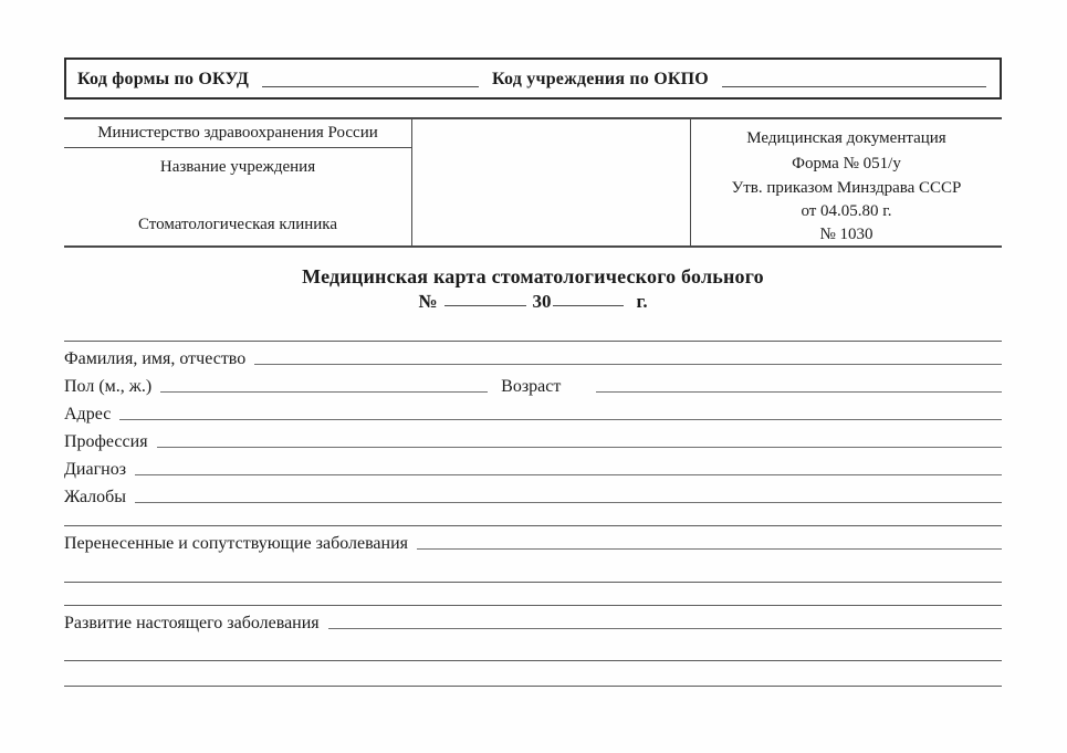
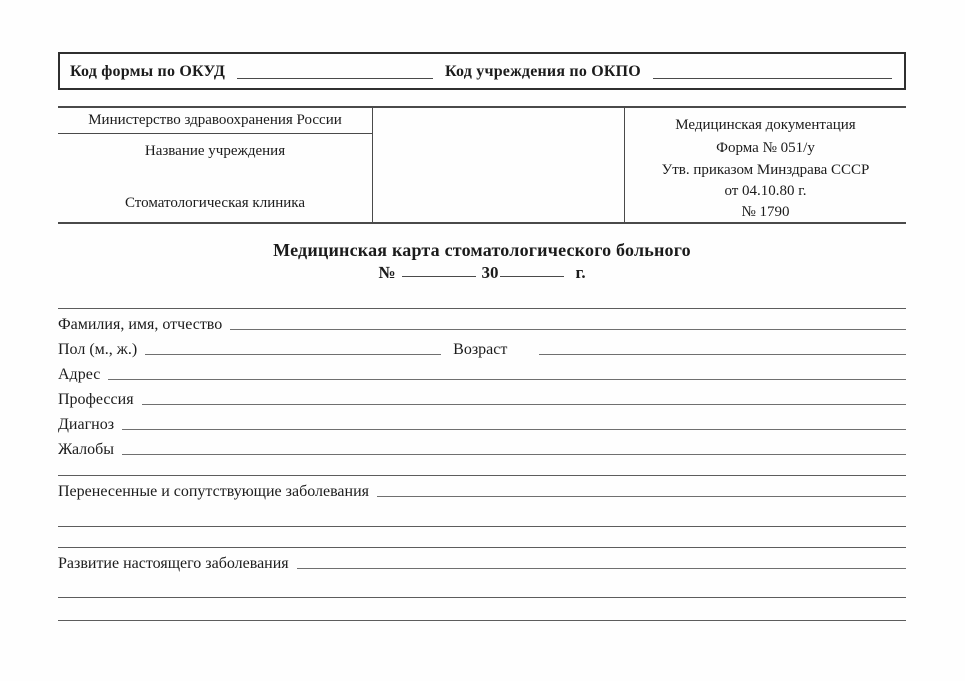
  Код формы по ОКУД
  Код учреждения по ОКПО
  Министерство здравоохранения России
  Название учреждения
  Стоматологическая клиника
  Медицинская документация
  Форма № 051/у
  Утв. приказом Минздрава СССР
- от 04.05.80 г.
+ от 04.10.80 г.
- № 1030
+ № 1790
  Медицинская карта стоматологического больного
  №
  30
  г.
  Фамилия, имя, отчество
  Пол (м., ж.)
  Возраст
  Адрес
  Профессия
  Диагноз
  Жалобы
  Перенесенные и сопутствующие заболевания
  Развитие настоящего заболевания
